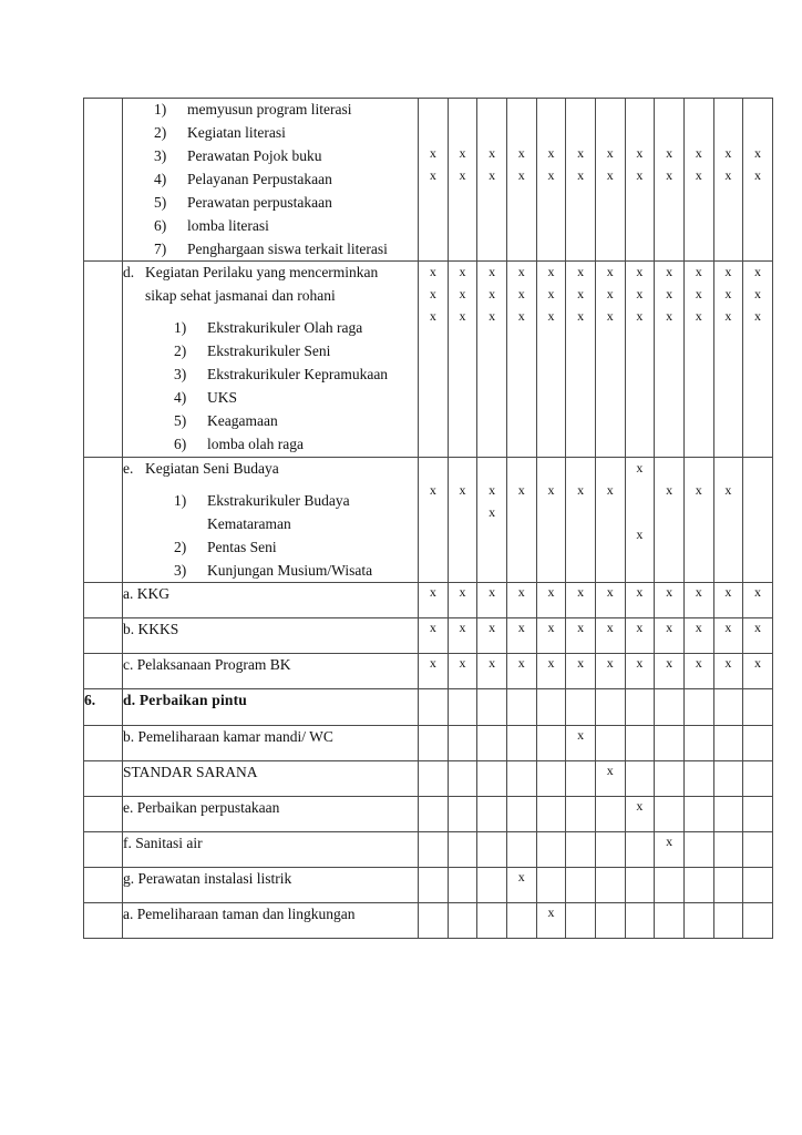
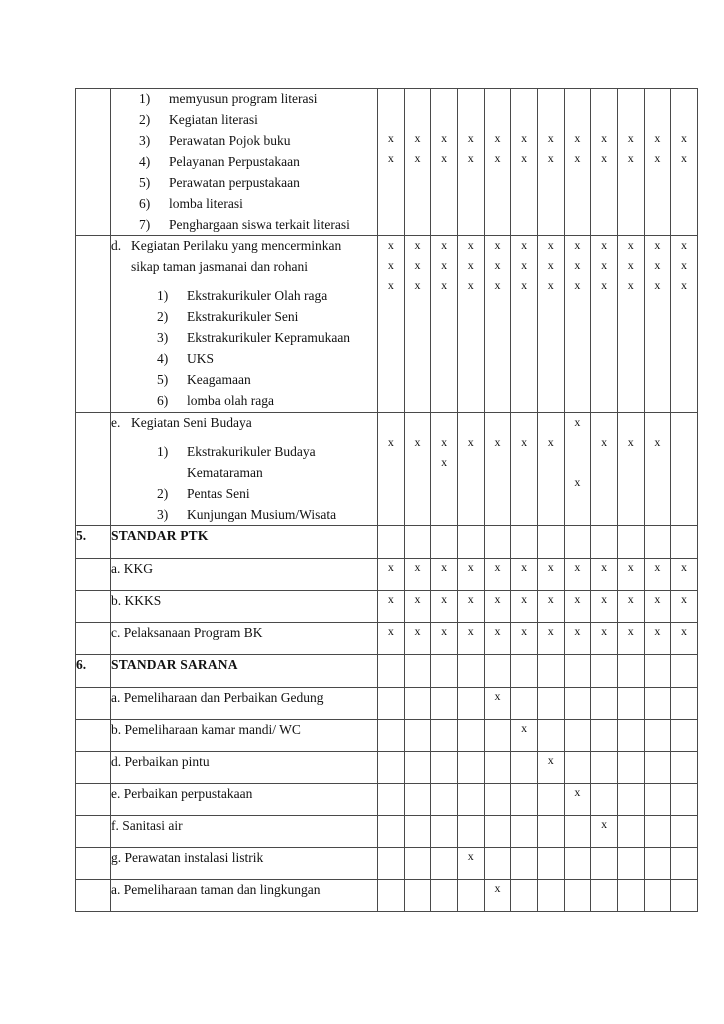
  	1) memyusun program literasi2) Kegiatan literasi3) Perawatan Pojok buku4) Pelayanan Perpustakaan5) Perawatan perpustakaan6) lomba literasi7) Penghargaan siswa terkait literasi	xx	xx	xx	xx	xx	xx	xx	xx	xx	xx	xx	xx
- 	d. Kegiatan Perilaku yang mencerminkansikap sehat jasmanai dan rohani1) Ekstrakurikuler Olah raga2) Ekstrakurikuler Seni3) Ekstrakurikuler Kepramukaan4) UKS5) Keagamaan6) lomba olah raga	xxx	xxx	xxx	xxx	xxx	xxx	xxx	xxx	xxx	xxx	xxx	xxx
+ 	d. Kegiatan Perilaku yang mencerminkansikap taman jasmanai dan rohani1) Ekstrakurikuler Olah raga2) Ekstrakurikuler Seni3) Ekstrakurikuler Kepramukaan4) UKS5) Keagamaan6) lomba olah raga	xxx	xxx	xxx	xxx	xxx	xxx	xxx	xxx	xxx	xxx	xxx	xxx
  	e. Kegiatan Seni Budaya1) Ekstrakurikuler BudayaKemataraman2) Pentas Seni3) Kunjungan Musium/Wisata	x	x	xx	x	x	x	x	xx	x	x	x
+ 5.	STANDAR PTK
  	a. KKG	x	x	x	x	x	x	x	x	x	x	x	x
  	b. KKKS	x	x	x	x	x	x	x	x	x	x	x	x
  	c. Pelaksanaan Program BK	x	x	x	x	x	x	x	x	x	x	x	x
- 6.	d. Perbaikan pintu
+ 6.	STANDAR SARANA
+ 	a. Pemeliharaan dan Perbaikan Gedung					x
  	b. Pemeliharaan kamar mandi/ WC						x
- 	STANDAR SARANA							x
+ 	d. Perbaikan pintu							x
  	e. Perbaikan perpustakaan								x
  	f. Sanitasi air									x
  	g. Perawatan instalasi listrik				x
  	a. Pemeliharaan taman dan lingkungan					x
